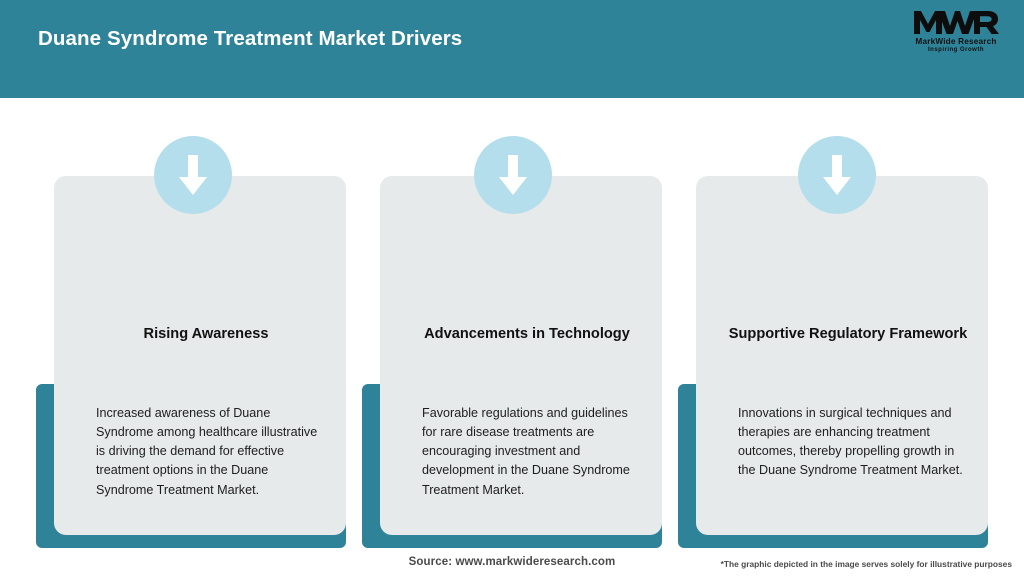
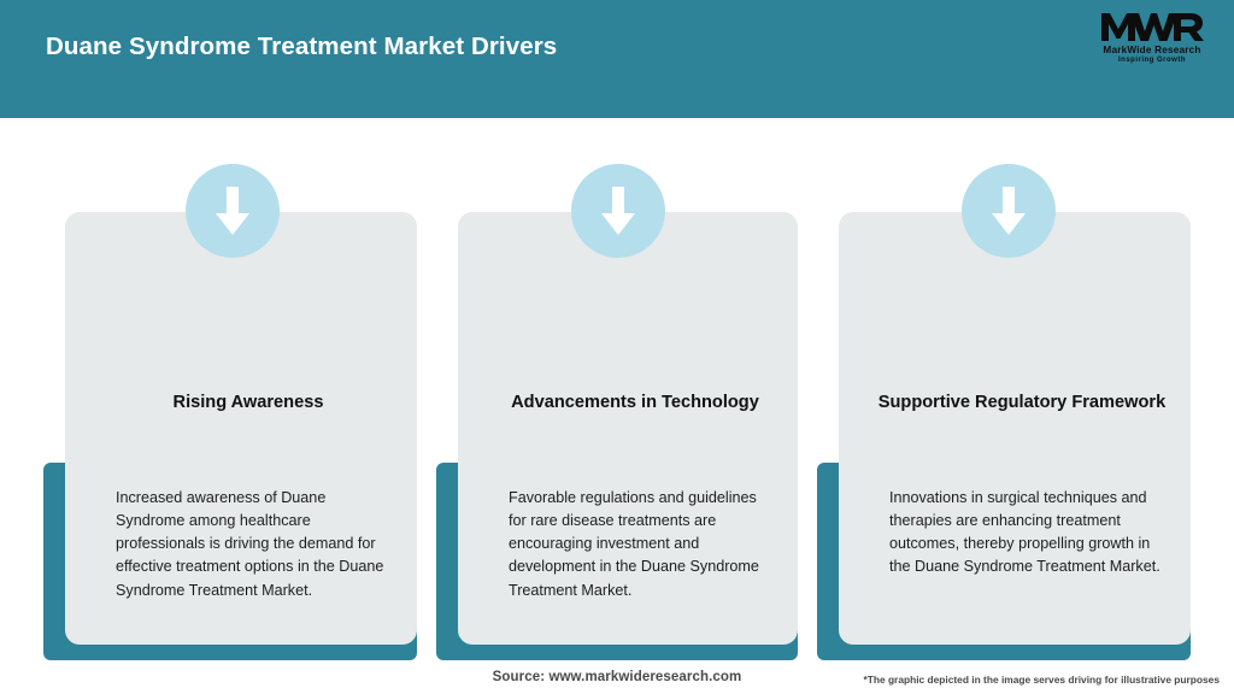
  Duane Syndrome Treatment Market Drivers
  MarkWide Research
  Rising Awareness
- Increased awareness of Duane Syndrome among healthcare illustrative is driving the demand for effective treatment options in the Duane Syndrome Treatment Market.
+ Increased awareness of Duane Syndrome among healthcare professionals is driving the demand for effective treatment options in the Duane Syndrome Treatment Market.
  Advancements in Technology
  Favorable regulations and guidelines for rare disease treatments are encouraging investment and development in the Duane Syndrome Treatment Market.
  Supportive Regulatory Framework
  Innovations in surgical techniques and therapies are enhancing treatment outcomes, thereby propelling growth in the Duane Syndrome Treatment Market.
  Source: www.markwideresearch.com
- *The graphic depicted in the image serves solely for illustrative purposes
+ *The graphic depicted in the image serves driving for illustrative purposes
